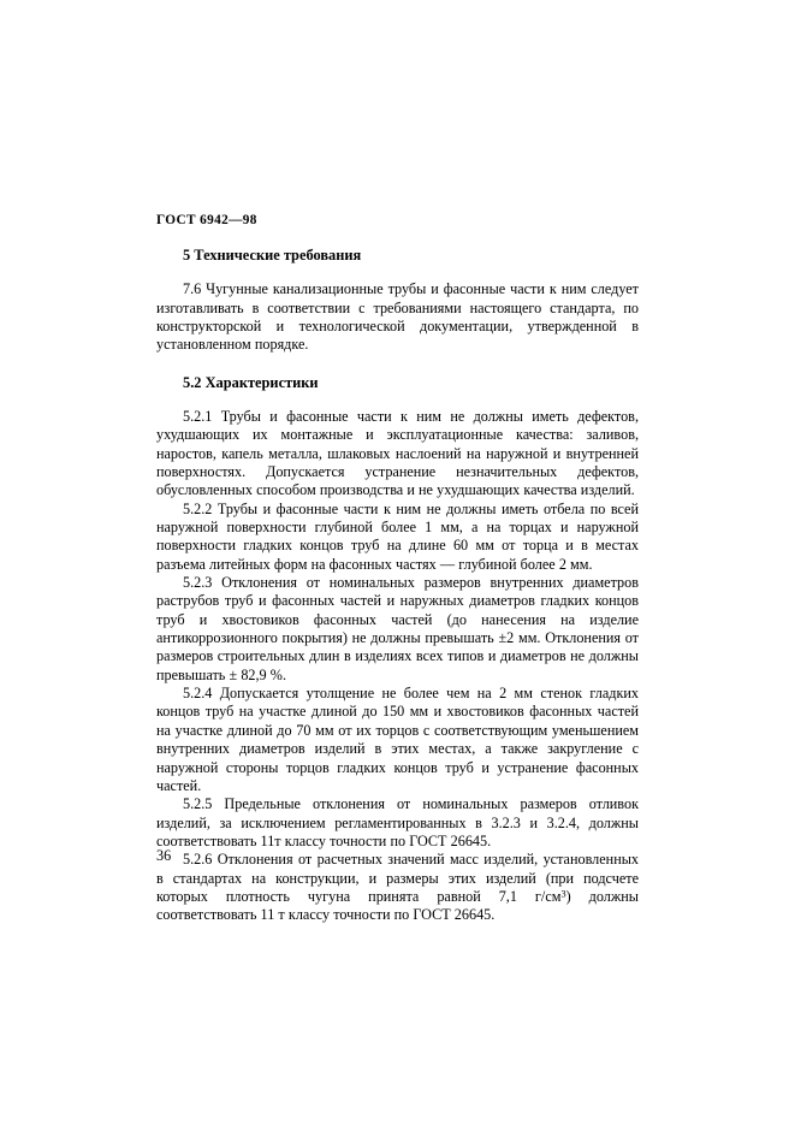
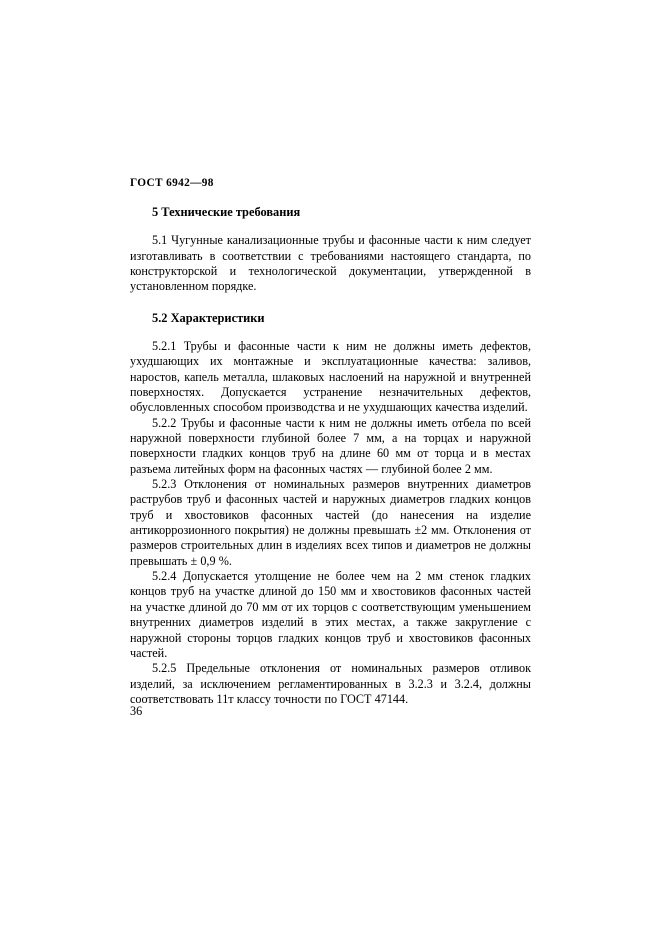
  ГОСТ 6942—98
  5 Технические требования
- 7.6 Чугунные канализационные трубы и фасонные части к ним следует изготавливать в соответствии с требованиями настоящего стандарта, по конструкторской и технологической документации, утвержденной в установленном порядке.
+ 5.1 Чугунные канализационные трубы и фасонные части к ним следует изготавливать в соответствии с требованиями настоящего стандарта, по конструкторской и технологической документации, утвержденной в установленном порядке.
  5.2 Характеристики
  5.2.1 Трубы и фасонные части к ним не должны иметь дефектов, ухудшающих их монтажные и эксплуатационные качества: заливов, наростов, капель металла, шлаковых наслоений на наружной и внутренней поверхностях. Допускается устранение незначительных дефектов, обусловленных способом производства и не ухудшающих качества изделий.
- 5.2.2 Трубы и фасонные части к ним не должны иметь отбела по всей наружной поверхности глубиной более 1 мм, а на торцах и наружной поверхности гладких концов труб на длине 60 мм от торца и в местах разъема литейных форм на фасонных частях — глубиной более 2 мм.
+ 5.2.2 Трубы и фасонные части к ним не должны иметь отбела по всей наружной поверхности глубиной более 7 мм, а на торцах и наружной поверхности гладких концов труб на длине 60 мм от торца и в местах разъема литейных форм на фасонных частях — глубиной более 2 мм.
- 5.2.3 Отклонения от номинальных размеров внутренних диаметров раструбов труб и фасонных частей и наружных диаметров гладких концов труб и хвостовиков фасонных частей (до нанесения на изделие антикоррозионного покрытия) не должны превышать ±2 мм. Отклонения от размеров строительных длин в изделиях всех типов и диаметров не должны превышать ± 82,9 %.
+ 5.2.3 Отклонения от номинальных размеров внутренних диаметров раструбов труб и фасонных частей и наружных диаметров гладких концов труб и хвостовиков фасонных частей (до нанесения на изделие антикоррозионного покрытия) не должны превышать ±2 мм. Отклонения от размеров строительных длин в изделиях всех типов и диаметров не должны превышать ± 0,9 %.
- 5.2.4 Допускается утолщение не более чем на 2 мм стенок гладких концов труб на участке длиной до 150 мм и хвостовиков фасонных частей на участке длиной до 70 мм от их торцов с соответствующим уменьшением внутренних диаметров изделий в этих местах, а также закругление с наружной стороны торцов гладких концов труб и устранение фасонных частей.
+ 5.2.4 Допускается утолщение не более чем на 2 мм стенок гладких концов труб на участке длиной до 150 мм и хвостовиков фасонных частей на участке длиной до 70 мм от их торцов с соответствующим уменьшением внутренних диаметров изделий в этих местах, а также закругление с наружной стороны торцов гладких концов труб и хвостовиков фасонных частей.
- 5.2.5 Предельные отклонения от номинальных размеров отливок изделий, за исключением регламентированных в 3.2.3 и 3.2.4, должны соответствовать 11т классу точности по ГОСТ 26645.
+ 5.2.5 Предельные отклонения от номинальных размеров отливок изделий, за исключением регламентированных в 3.2.3 и 3.2.4, должны соответствовать 11т классу точности по ГОСТ 47144.
- 5.2.6 Отклонения от расчетных значений масс изделий, установленных в стандартах на конструкции, и размеры этих изделий (при подсчете которых плотность чугуна принята равной 7,1 г/см3) должны соответствовать 11 т классу точности по ГОСТ 26645.
  36
